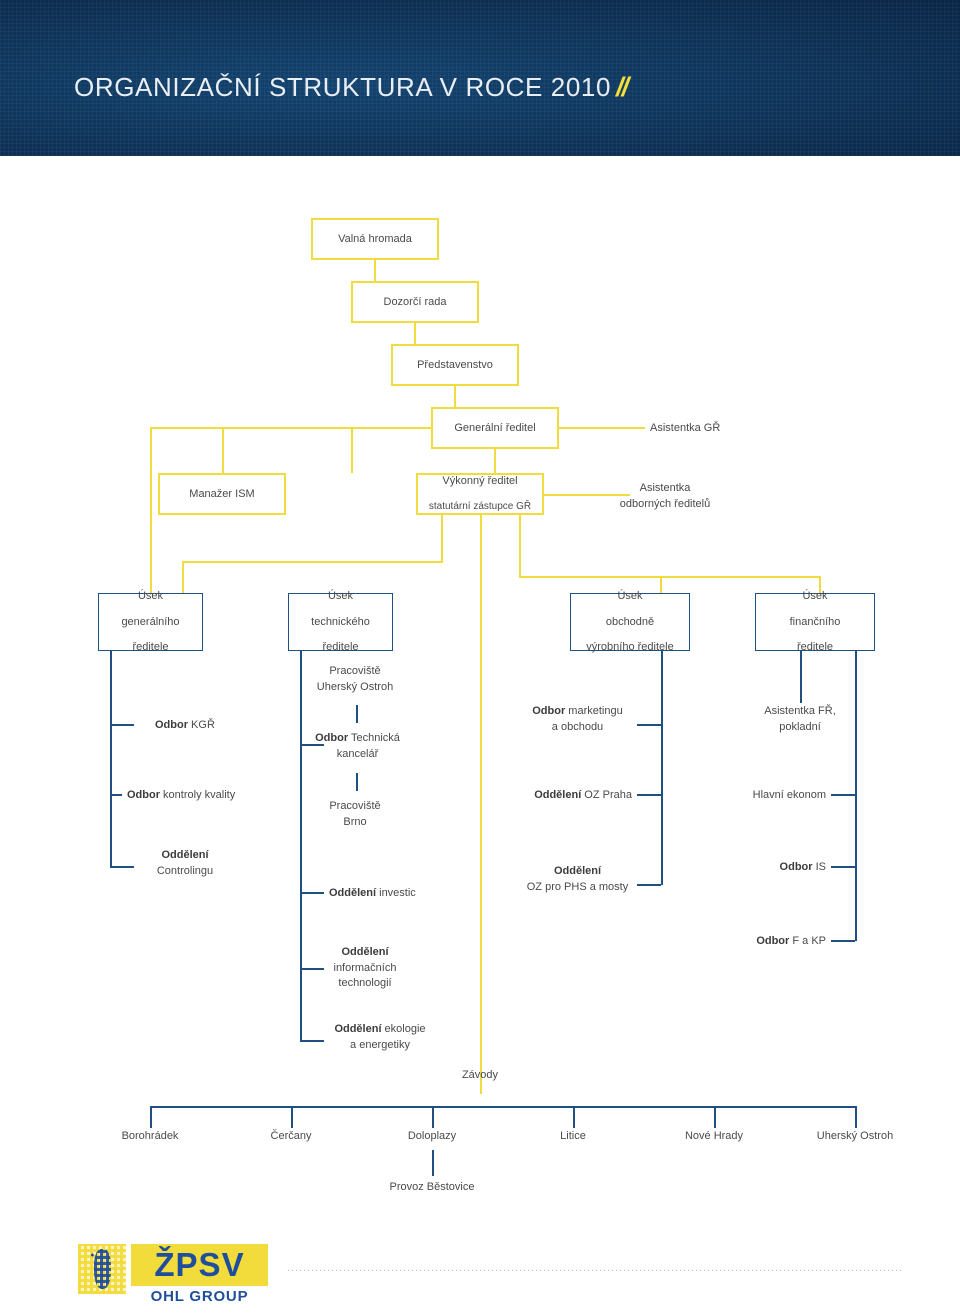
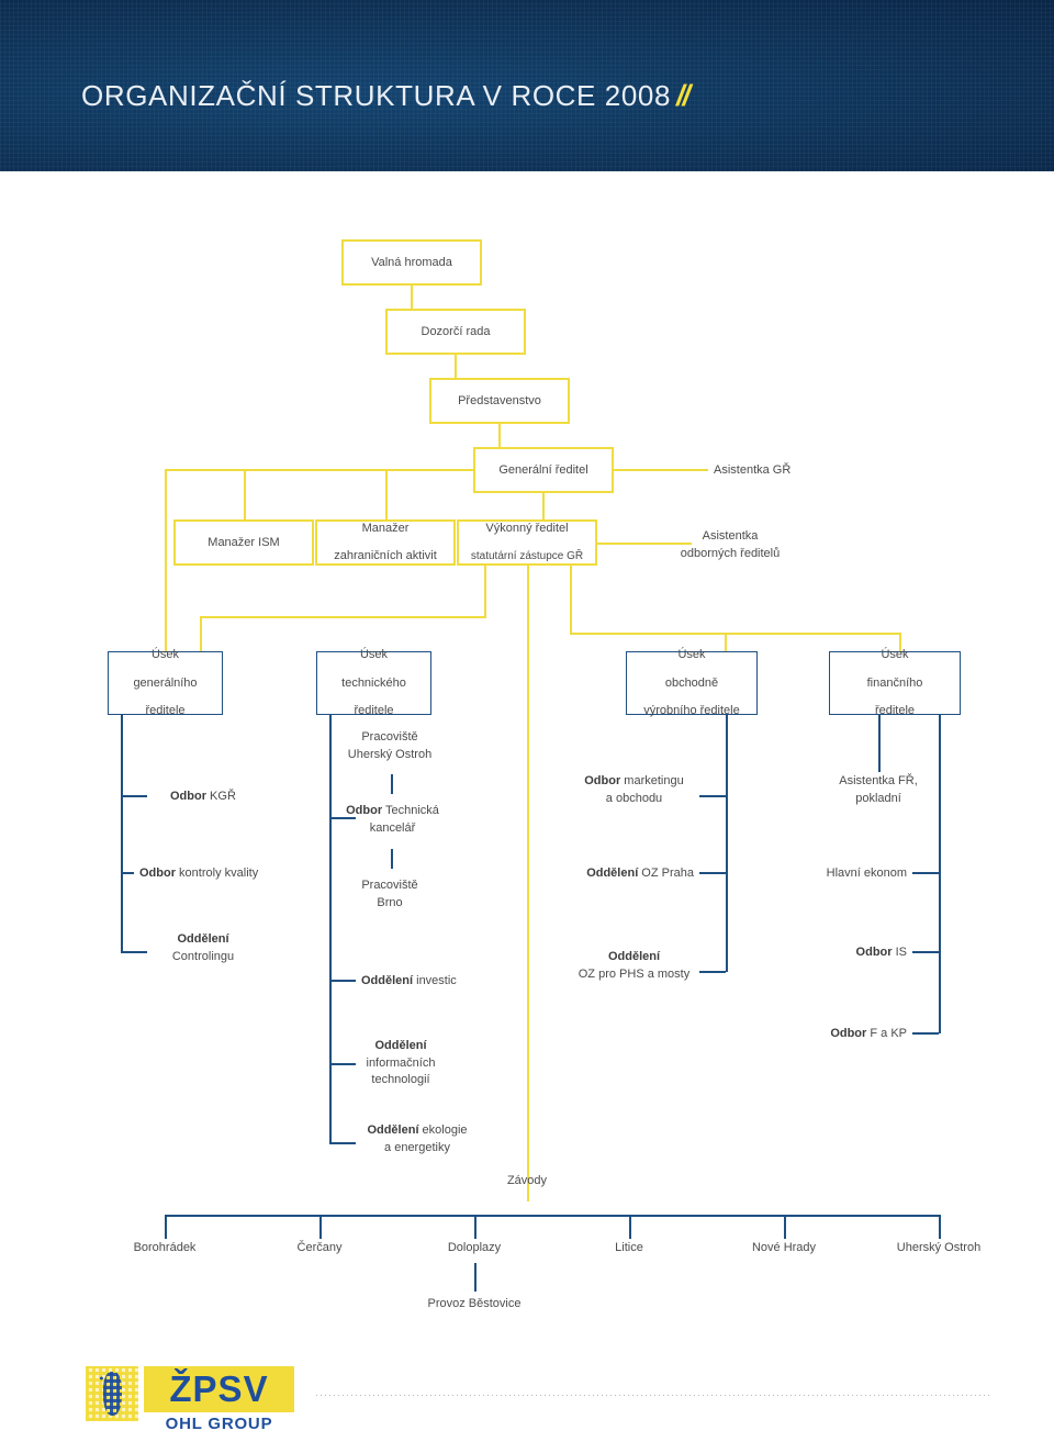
- ORGANIZAČNÍ STRUKTURA V ROCE 2010 //
+ ORGANIZAČNÍ STRUKTURA V ROCE 2008 //
  Valná hromada
  Dozorčí rada
  Představenstvo
  Generální ředitel
  Asistentka GŘ
  Manažer ISM
+ Manažer
+ zahraničních aktivit
  Výkonný ředitel
  statutární zástupce GŘ
  Asistentka
  odborných ředitelů
  Úsek
  generálního
  ředitele
  Úsek
  technického
  ředitele
  Úsek
  obchodně
  výrobního ředitele
  Úsek
  finančního
  ředitele
  Odbor KGŘ
  Odbor kontroly kvality
  Oddělení
  Controlingu
  Pracoviště
  Uherský Ostroh
  Odbor Technická
  kancelář
  Pracoviště
  Brno
  Oddělení investic
  Oddělení
  informačních
  technologií
  Oddělení ekologie
  a energetiky
  Odbor marketingu
  a obchodu
  Oddělení OZ Praha
  Oddělení
  OZ pro PHS a mosty
  Asistentka FŘ,
  pokladní
  Hlavní ekonom
  Odbor IS
  Odbor F a KP
  Závody
  Borohrádek
  Čerčany
  Doloplazy
  Litice
  Nové Hrady
  Uherský Ostroh
  Provoz Běstovice
  ŽPSV
  OHL GROUP
